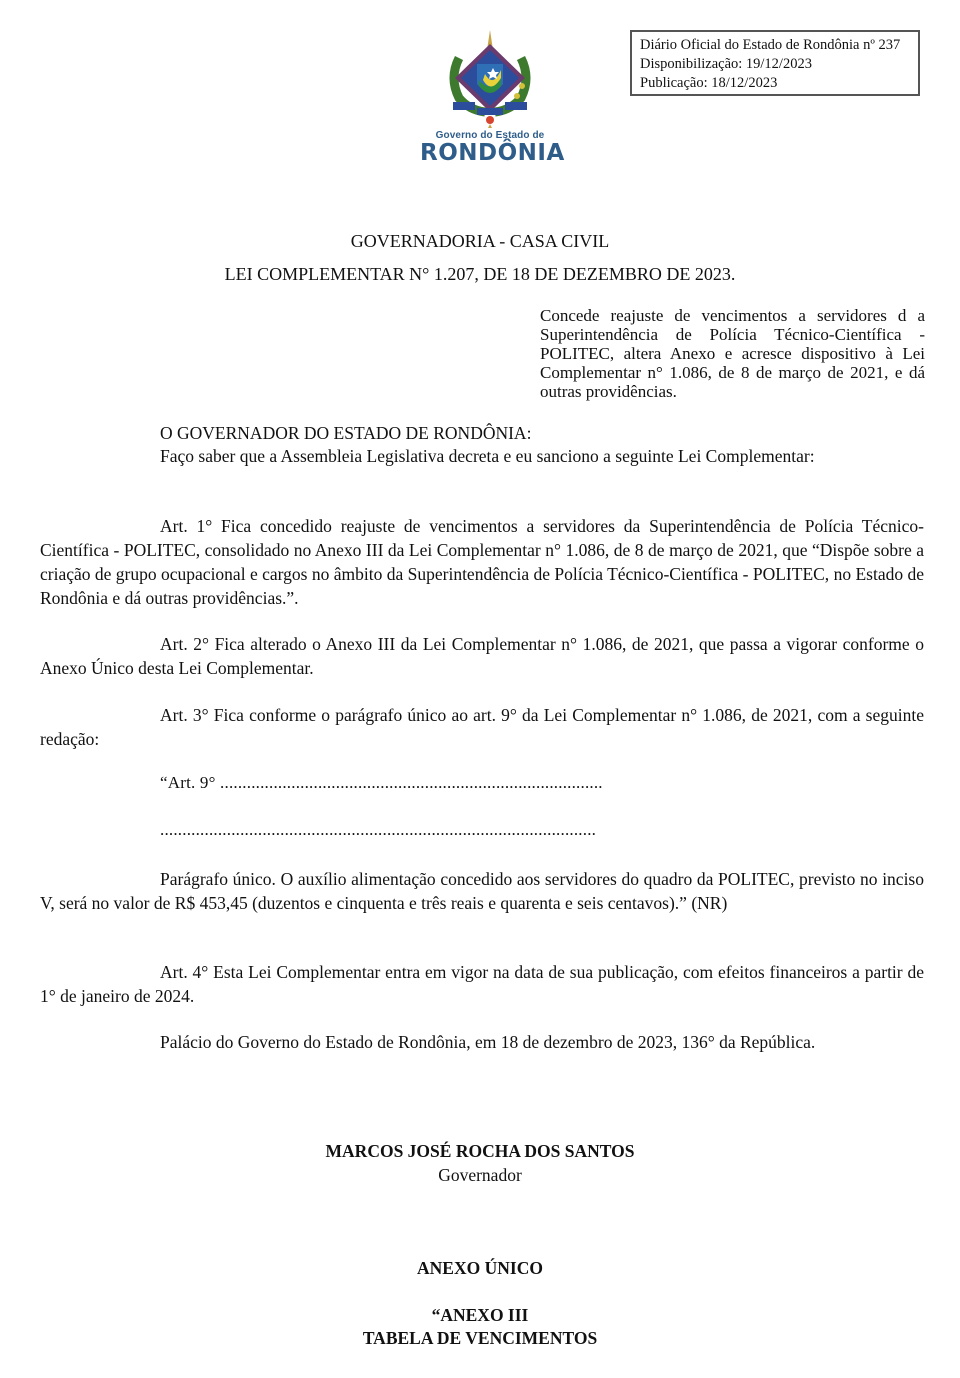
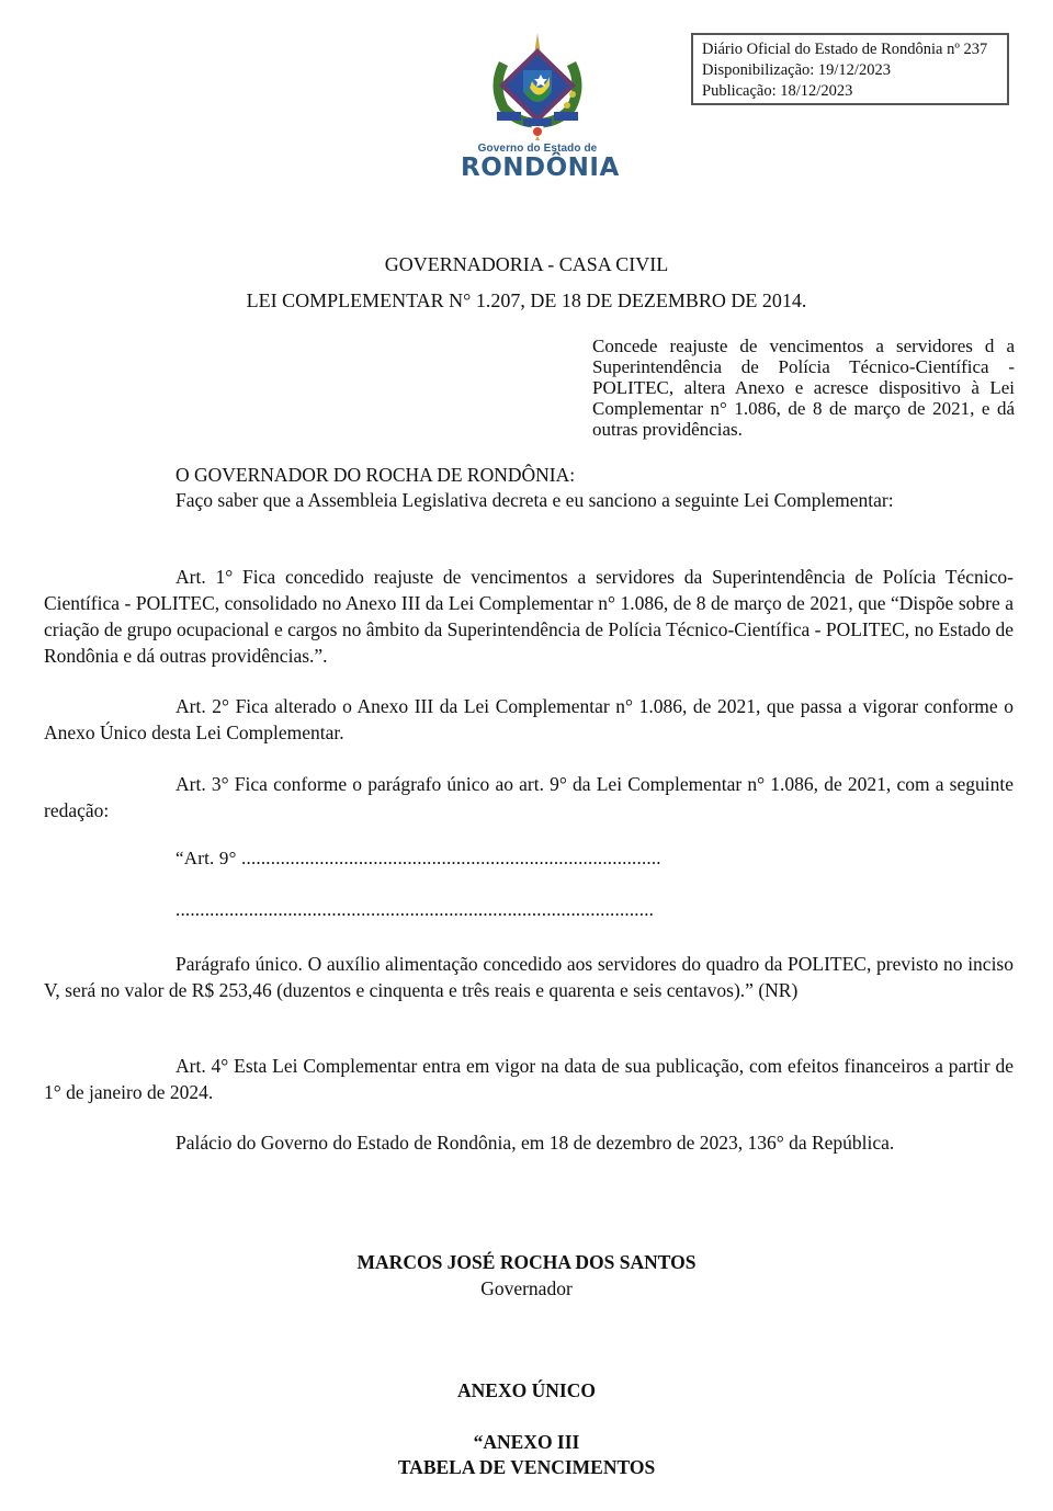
  Governo do Estado de
  RONDÔNIA
  Diário Oficial do Estado de Rondônia nº 237
  Disponibilização: 19/12/2023
  Publicação: 18/12/2023
  GOVERNADORIA - CASA CIVIL
- LEI COMPLEMENTAR N° 1.207, DE 18 DE DEZEMBRO DE 2023.
+ LEI COMPLEMENTAR N° 1.207, DE 18 DE DEZEMBRO DE 2014.
  Concede reajuste de vencimentos a servidores d a Superintendência de Polícia Técnico-Científica - POLITEC, altera Anexo e acresce dispositivo à Lei Complementar n° 1.086, de 8 de março de 2021, e dá outras providências.
- O GOVERNADOR DO ESTADO DE RONDÔNIA:
+ O GOVERNADOR DO ROCHA DE RONDÔNIA:
  Faço saber que a Assembleia Legislativa decreta e eu sanciono a seguinte Lei Complementar:
  Art. 1° Fica concedido reajuste de vencimentos a servidores da Superintendência de Polícia Técnico-Científica - POLITEC, consolidado no Anexo III da Lei Complementar n° 1.086, de 8 de março de 2021, que “Dispõe sobre a criação de grupo ocupacional e cargos no âmbito da Superintendência de Polícia Técnico-Científica - POLITEC, no Estado de Rondônia e dá outras providências.”.
  Art. 2° Fica alterado o Anexo III da Lei Complementar n° 1.086, de 2021, que passa a vigorar conforme o Anexo Único desta Lei Complementar.
  Art. 3° Fica conforme o parágrafo único ao art. 9° da Lei Complementar n° 1.086, de 2021, com a seguinte redação:
  “Art. 9° ......................................................................................
  ..................................................................................................
- Parágrafo único. O auxílio alimentação concedido aos servidores do quadro da POLITEC, previsto no inciso V, será no valor de R$ 453,45 (duzentos e cinquenta e três reais e quarenta e seis centavos).” (NR)
+ Parágrafo único. O auxílio alimentação concedido aos servidores do quadro da POLITEC, previsto no inciso V, será no valor de R$ 253,46 (duzentos e cinquenta e três reais e quarenta e seis centavos).” (NR)
  Art. 4° Esta Lei Complementar entra em vigor na data de sua publicação, com efeitos financeiros a partir de 1° de janeiro de 2024.
  Palácio do Governo do Estado de Rondônia, em 18 de dezembro de 2023, 136° da República.
  MARCOS JOSÉ ROCHA DOS SANTOS
  Governador
  ANEXO ÚNICO
  “ANEXO III
  TABELA DE VENCIMENTOS
